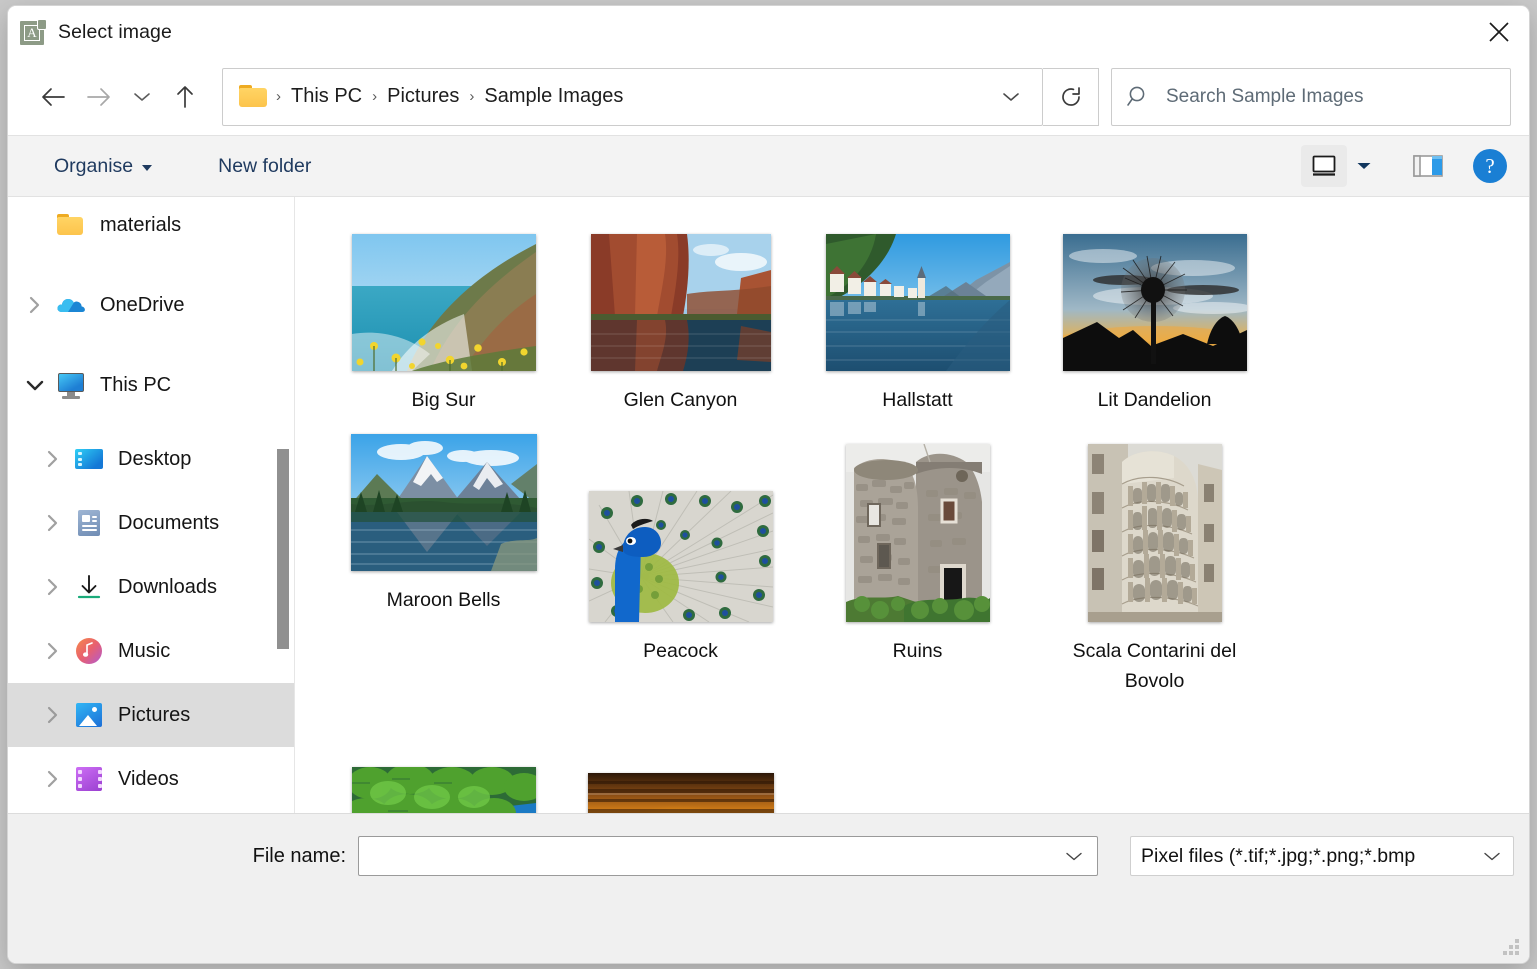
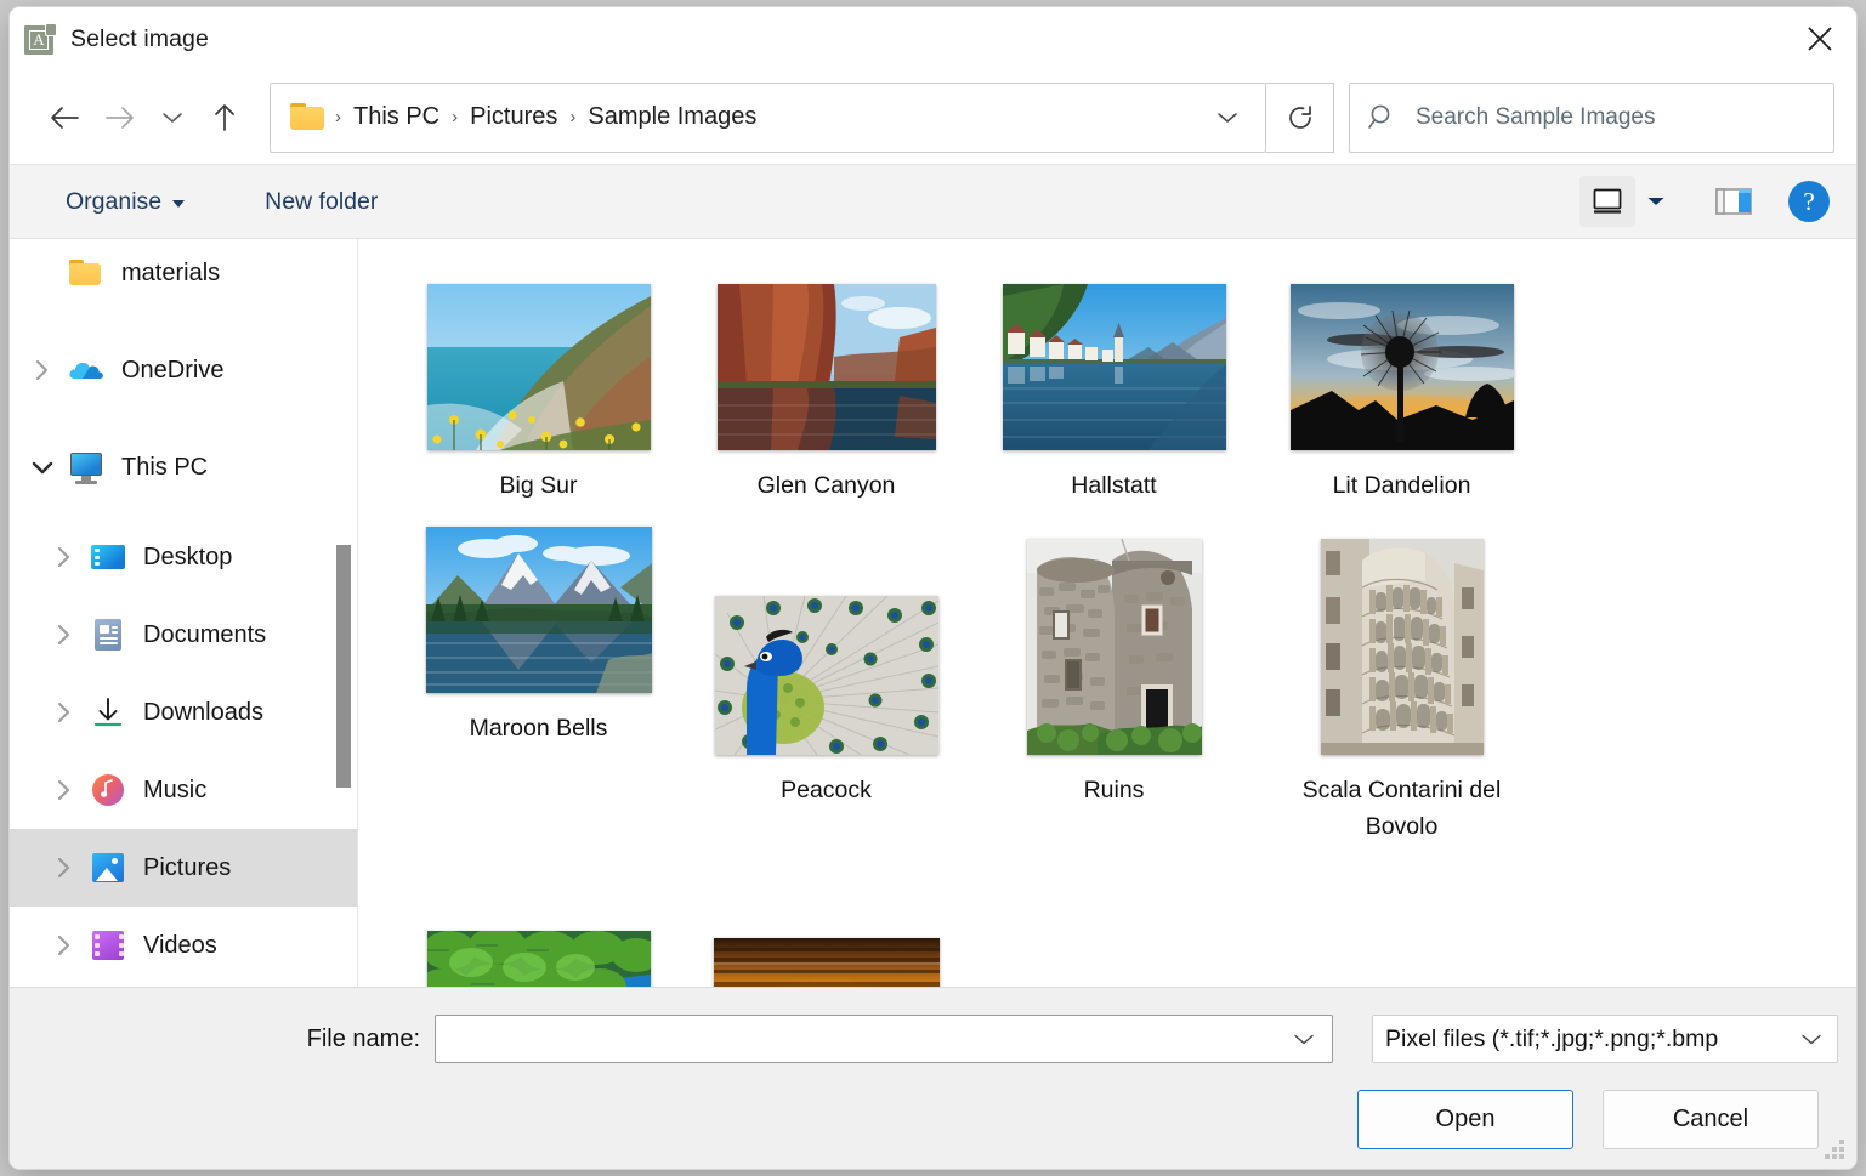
  A
  Select image
  ›
  This PC
  ›
  Pictures
  ›
  Sample Images
  Search Sample Images
  Organise
  New folder
  ?
  materials
  OneDrive
  This PC
  Desktop
  Documents
  Downloads
  Music
  Pictures
  Videos
  Big Sur
  Glen Canyon
  Hallstatt
  Lit Dandelion
  Maroon Bells
  Peacock
  Ruins
  Scala Contarini del Bovolo
  File name:
  Pixel files (*.tif;*.jpg;*.png;*.bmp
+ Open
+ Cancel
